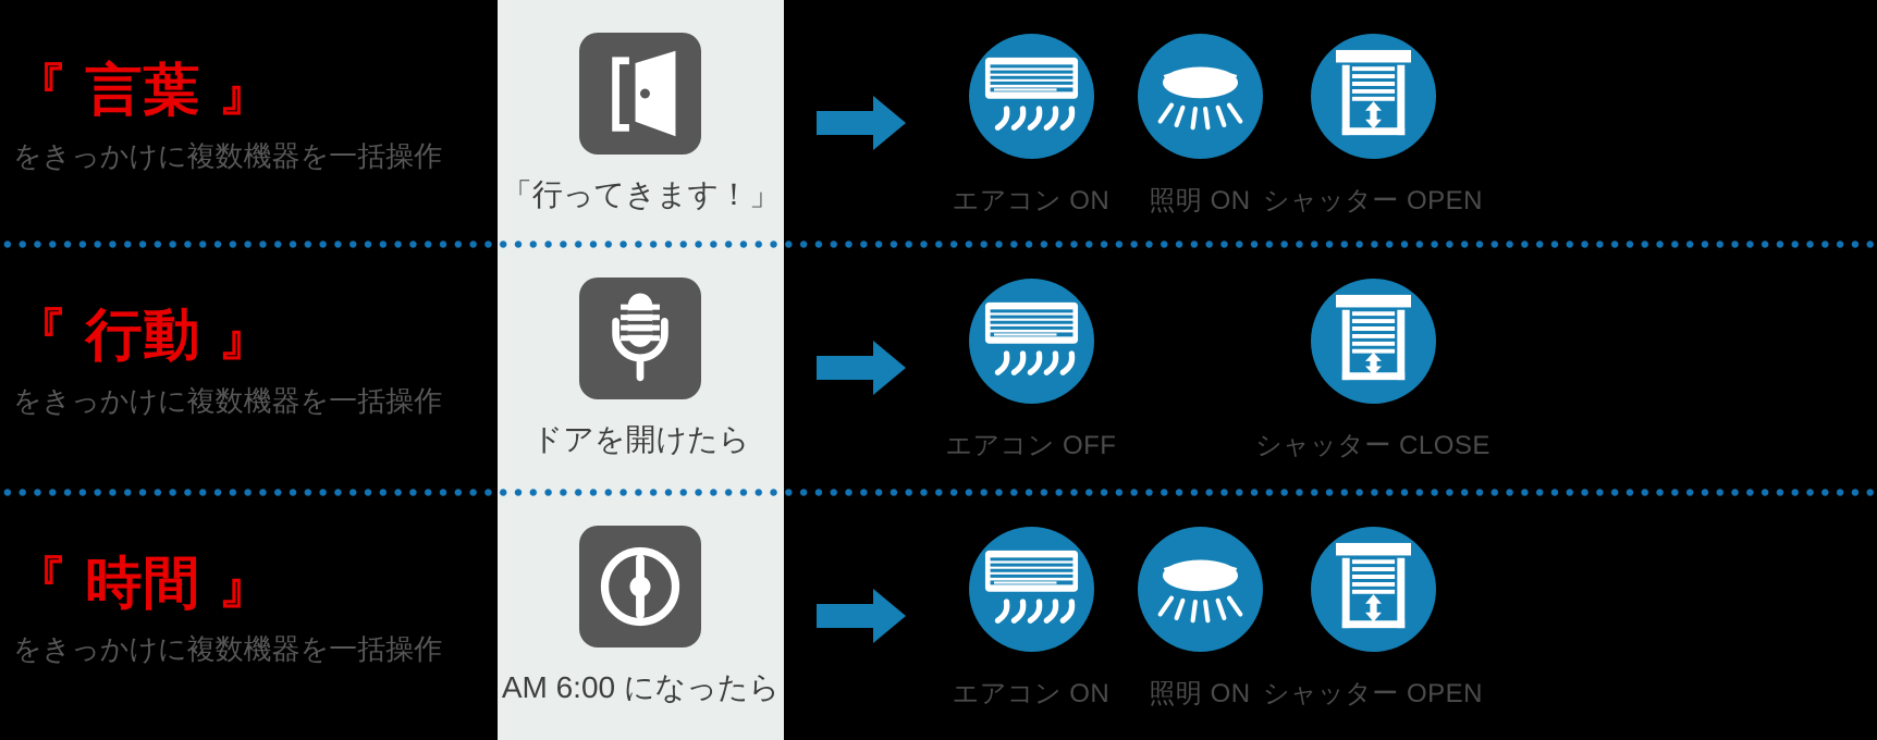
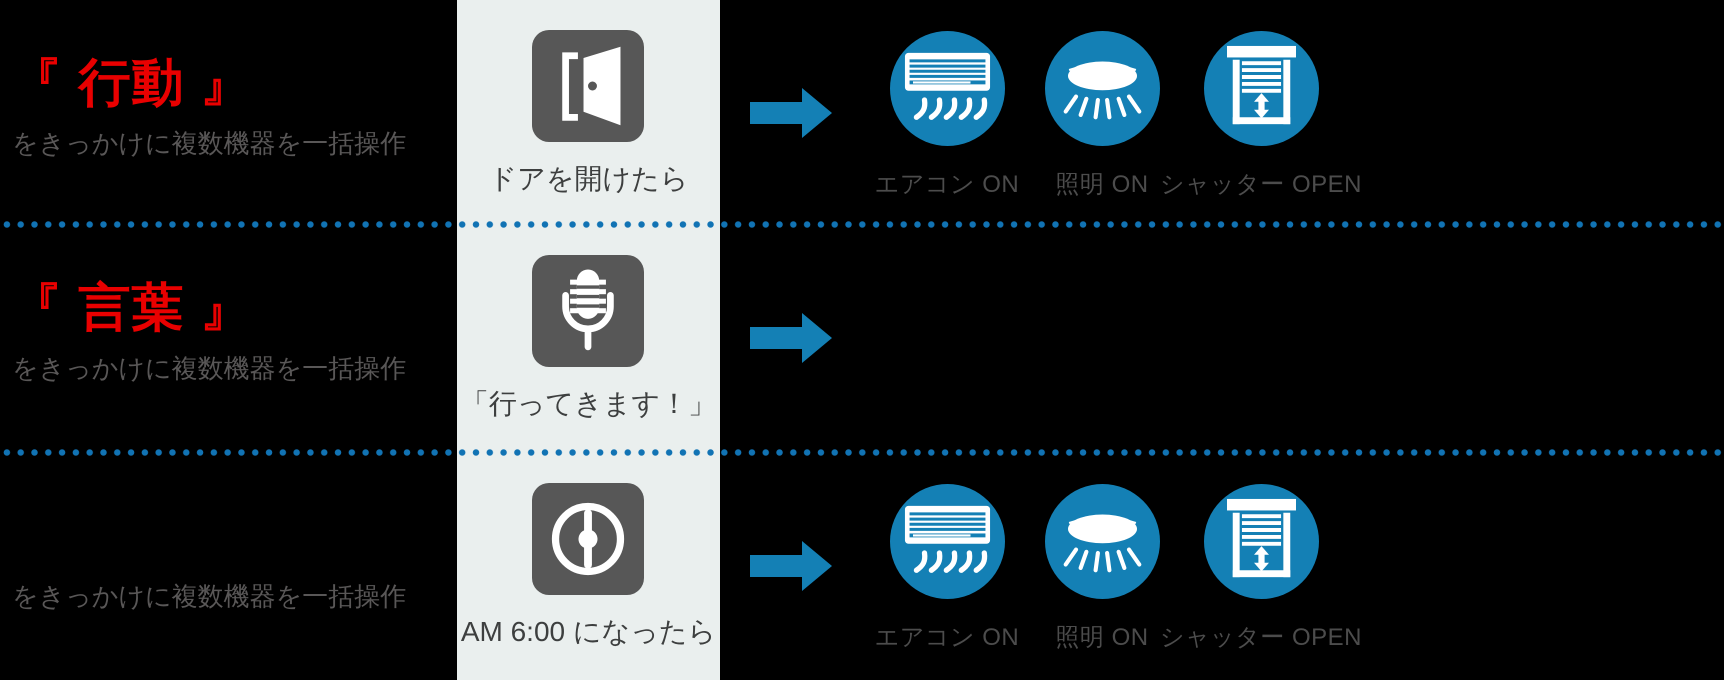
- 『 言葉 』
+ 『 行動 』
  をきっかけに複数機器を一括操作
- 「行ってきます！」
+ ドアを開けたら
  エアコン ON
  照明 ON
  シャッター OPEN
- 『 行動 』
+ 『 言葉 』
  をきっかけに複数機器を一括操作
- ドアを開けたら
+ 「行ってきます！」
- エアコン OFF
- シャッター CLOSE
- 『 時間 』
  をきっかけに複数機器を一括操作
  AM 6:00 になったら
  エアコン ON
  照明 ON
  シャッター OPEN
